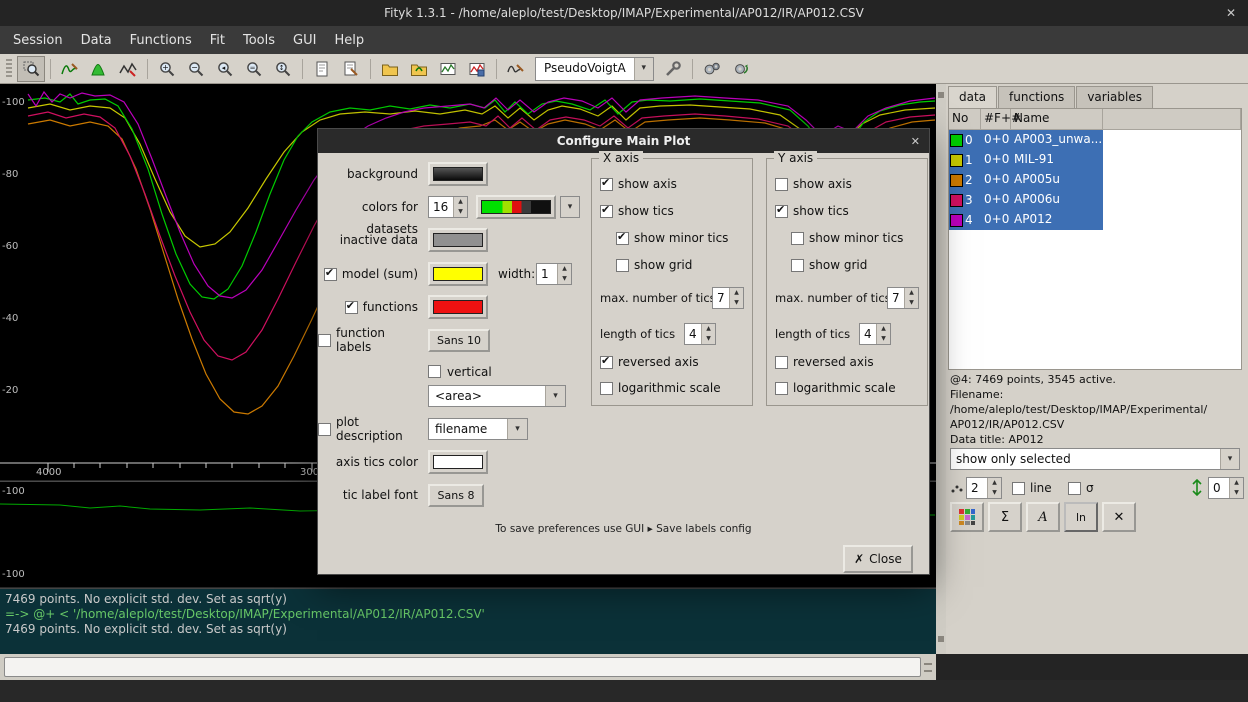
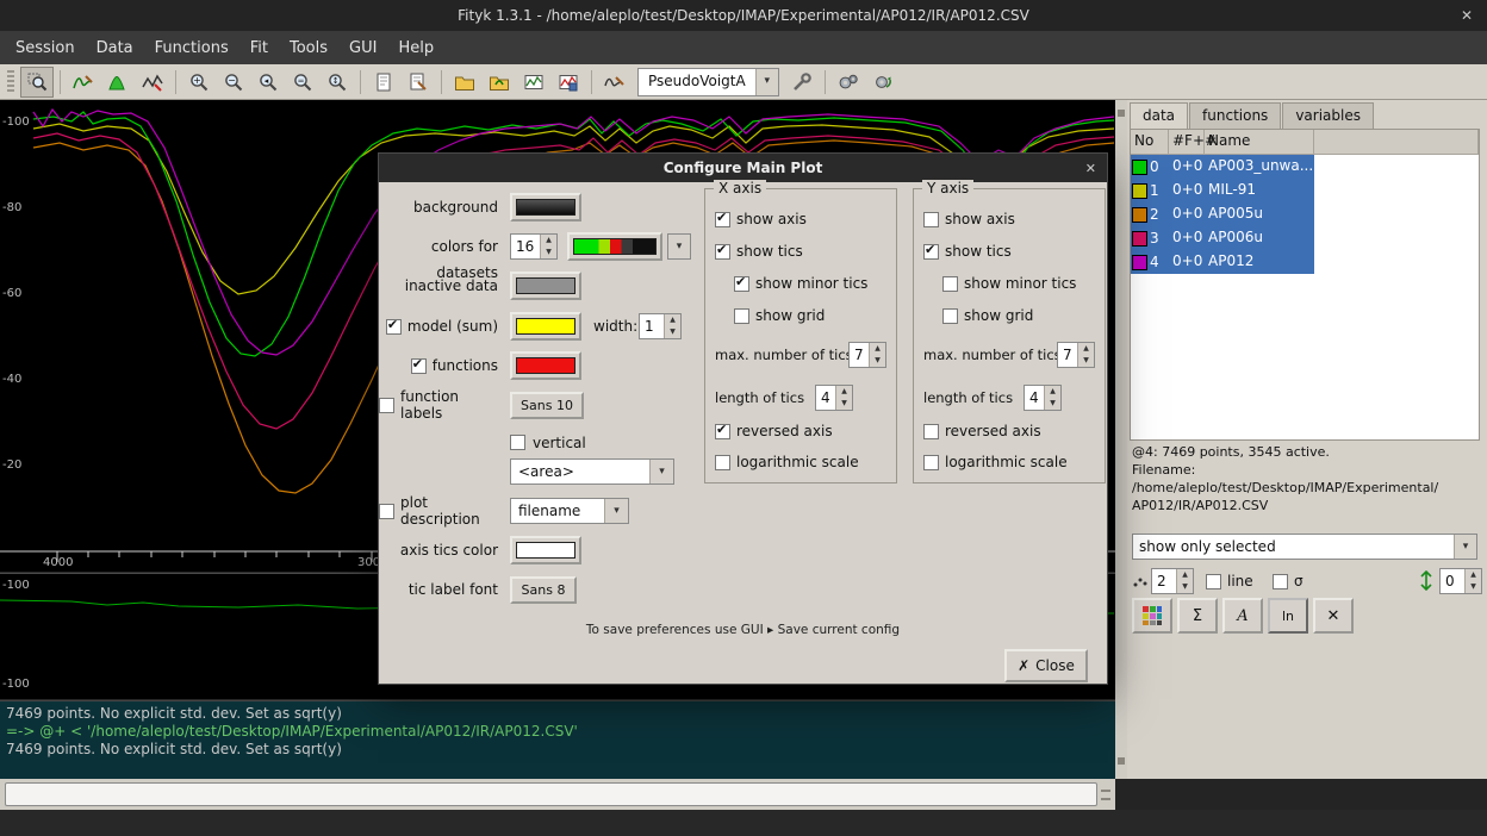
  Fityk 1.3.1 - /home/aleplo/test/Desktop/IMAP/Experimental/AP012/IR/AP012.CSV
  ✕
  Session
  Data
  Functions
  Fit
  Tools
  GUI
  Help
  +
  −
  ◂
  =
  ↕
  PseudoVoigtA
  ▾
  -100
  -80
  -60
  -40
  -20
  4000
  300
  -100
  -100
  7469 points. No explicit std. dev. Set as sqrt(y)
  =-> @+ < '/home/aleplo/test/Desktop/IMAP/Experimental/AP012/IR/AP012.CSV'
  7469 points. No explicit std. dev. Set as sqrt(y)
  data
  functions
  variables
  No
  #F+
  Name
  0
  0+0
  AP003_unwa...
  1
  0+0
  MIL-91
  2
  0+0
  AP005u
  3
  0+0
  AP006u
  4
  0+0
  AP012
  @4: 7469 points, 3545 active.
  Filename: /home/aleplo/test/Desktop/IMAP/Experimental/
  AP012/IR/AP012.CSV
- Data title: AP012
  show only selected
  ▾
  2
  line
  σ
  0
  Σ
  A
  ln
  ✕
  Configure Main Plot
  ✕
  background
  colors for datasets
  16
  ▾
  inactive data
  model (sum)
  width:
  1
  functions
  function labels
  Sans 10
  vertical
  <area>
  ▾
  plot description
  filename
  ▾
  axis tics color
  tic label font
  Sans 8
  X axis
  show axis
  show tics
  show minor tics
  show grid
  max. number of tic
  7
  length of tics
  4
  reversed axis
  logarithmic scale
  Y axis
  show axis
  show tics
  show minor tics
  show grid
  max. number of tic
  7
  length of tics
  4
  reversed axis
  logarithmic scale
- To save preferences use GUI ▸ Save labels config
+ To save preferences use GUI ▸ Save current config
  ✗
  Close
